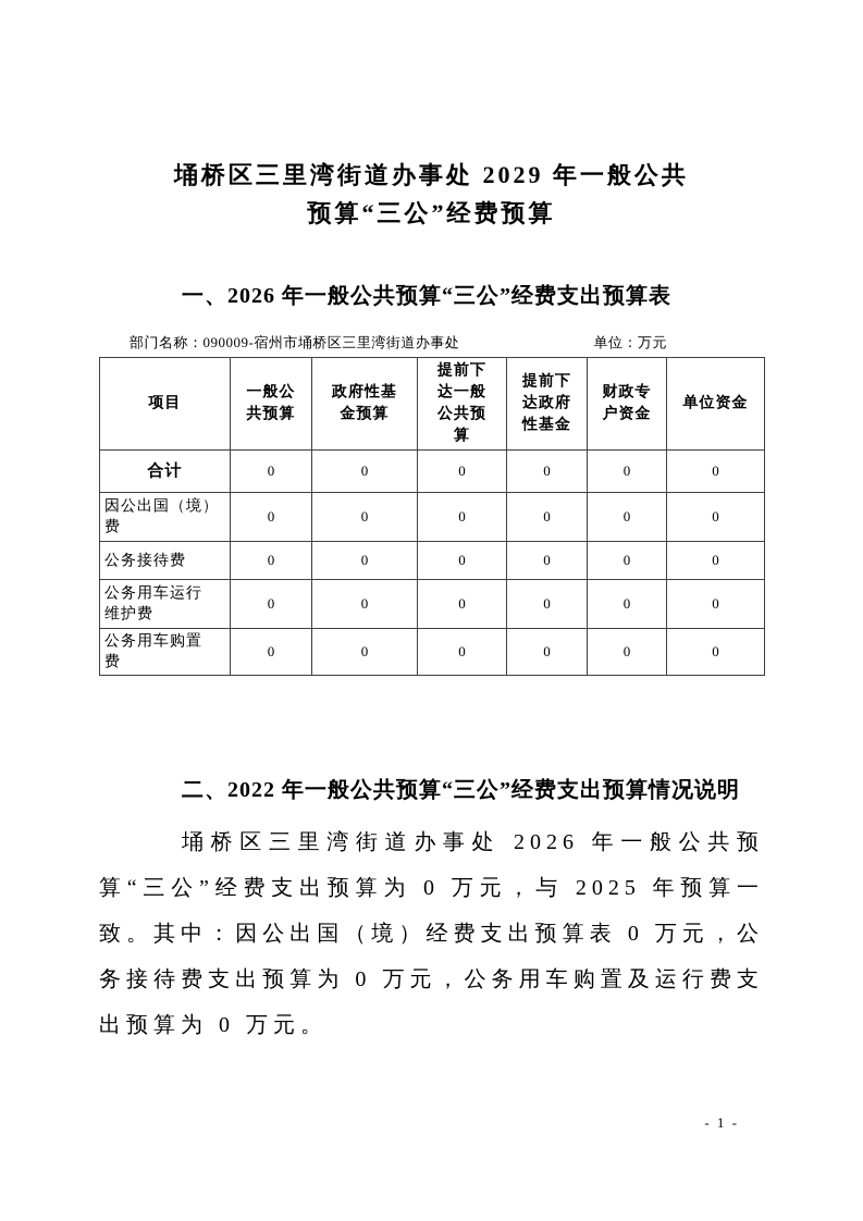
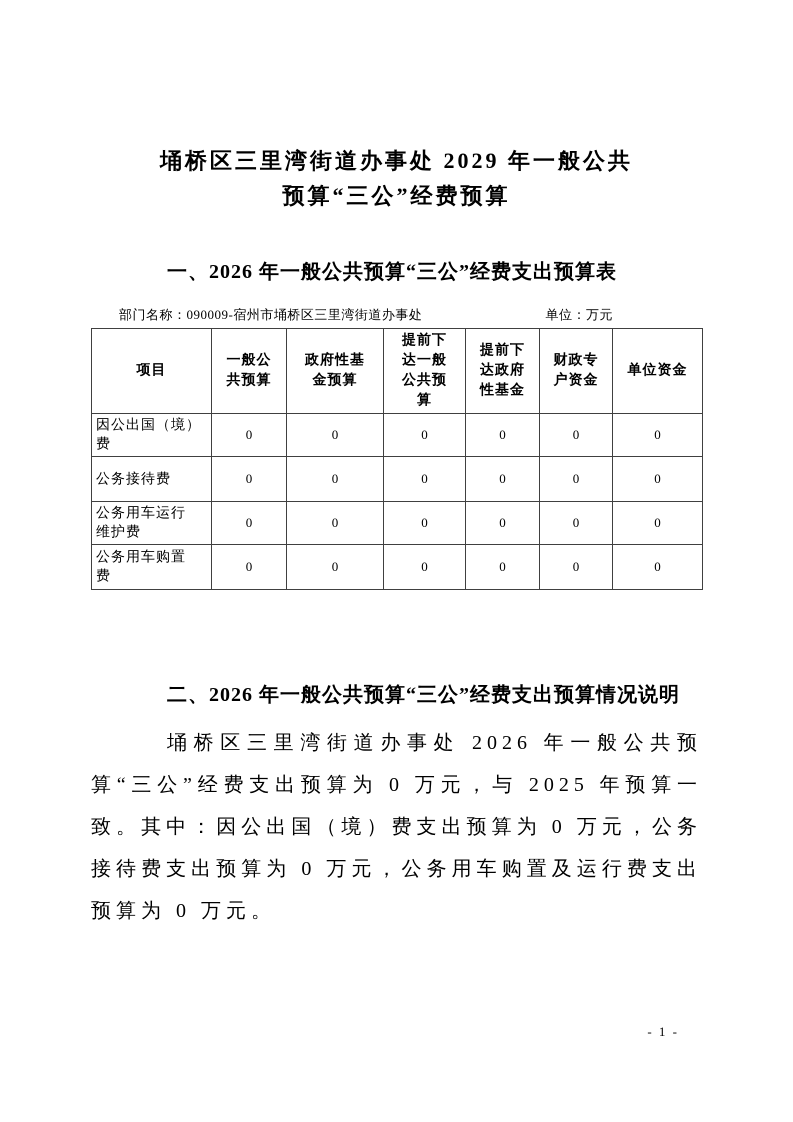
  埇桥区三里湾街道办事处 2029 年一般公共
  预算“三公”经费预算
  一、2026 年一般公共预算“三公”经费支出预算表
  部门名称：090009-宿州市埇桥区三里湾街道办事处
  单位：万元
  项目	一般公 共预算	政府性基 金预算	提前下 达一般 公共预 算	提前下 达政府 性基金	财政专 户资金	单位资金
- 合计	0	0	0	0	0	0
  因公出国（境） 费	0	0	0	0	0	0
  公务接待费	0	0	0	0	0	0
  公务用车运行 维护费	0	0	0	0	0	0
  公务用车购置 费	0	0	0	0	0	0
- 二、2022 年一般公共预算“三公”经费支出预算情况说明
+ 二、2026 年一般公共预算“三公”经费支出预算情况说明
- 埇桥区三里湾街道办事处 2026 年一般公共预算“三公”经费支出预算为 0 万元，与 2025 年预算一致。其中：因公出国（境）经费支出预算表 0 万元，公务接待费支出预算为 0 万元，公务用车购置及运行费支出预算为 0 万元。
+ 埇桥区三里湾街道办事处 2026 年一般公共预算“三公”经费支出预算为 0 万元，与 2025 年预算一致。其中：因公出国（境）费支出预算为 0 万元，公务接待费支出预算为 0 万元，公务用车购置及运行费支出预算为 0 万元。
  - 1 -
